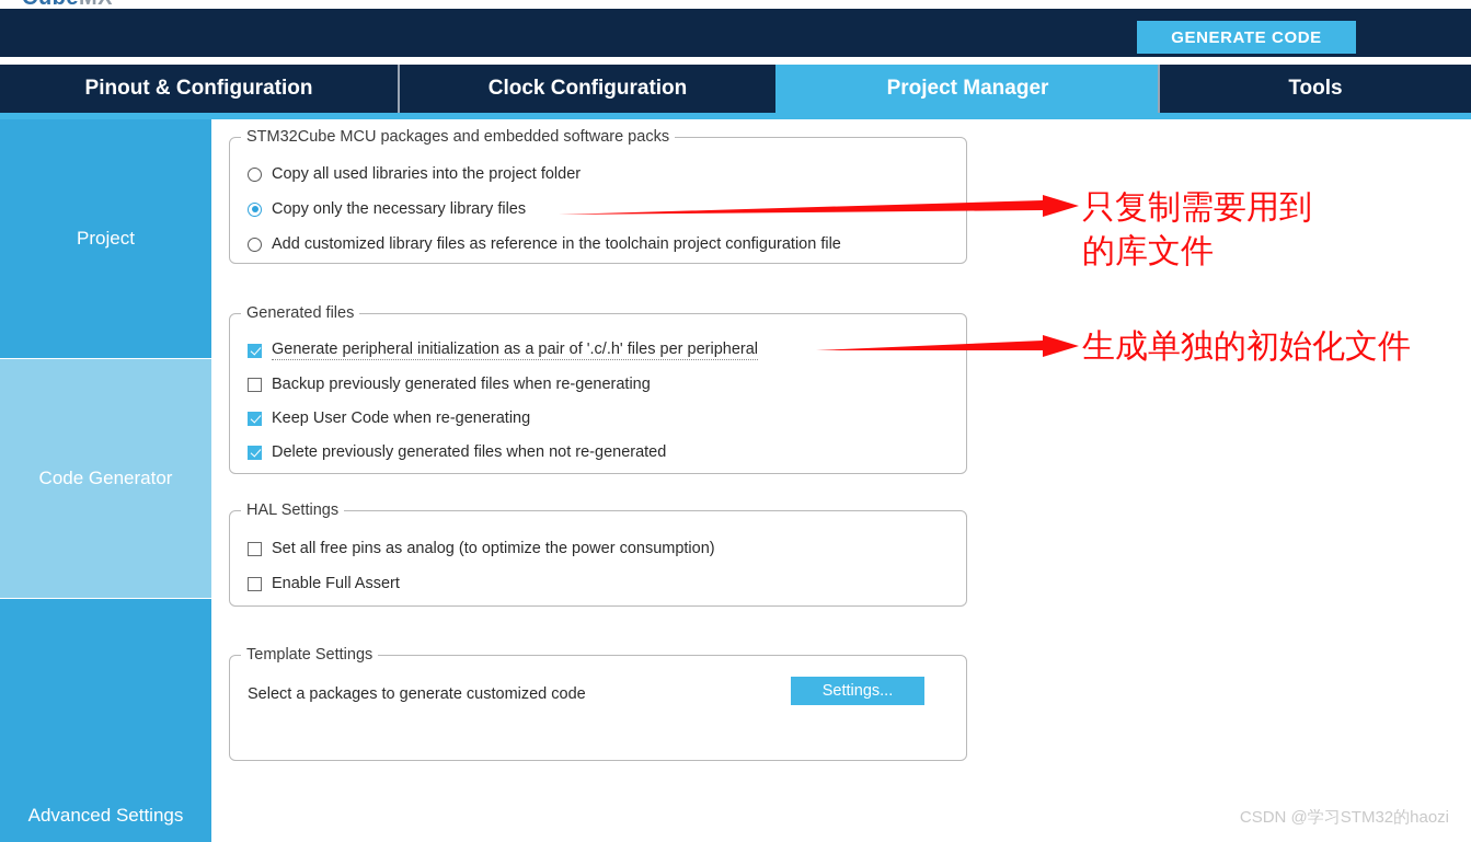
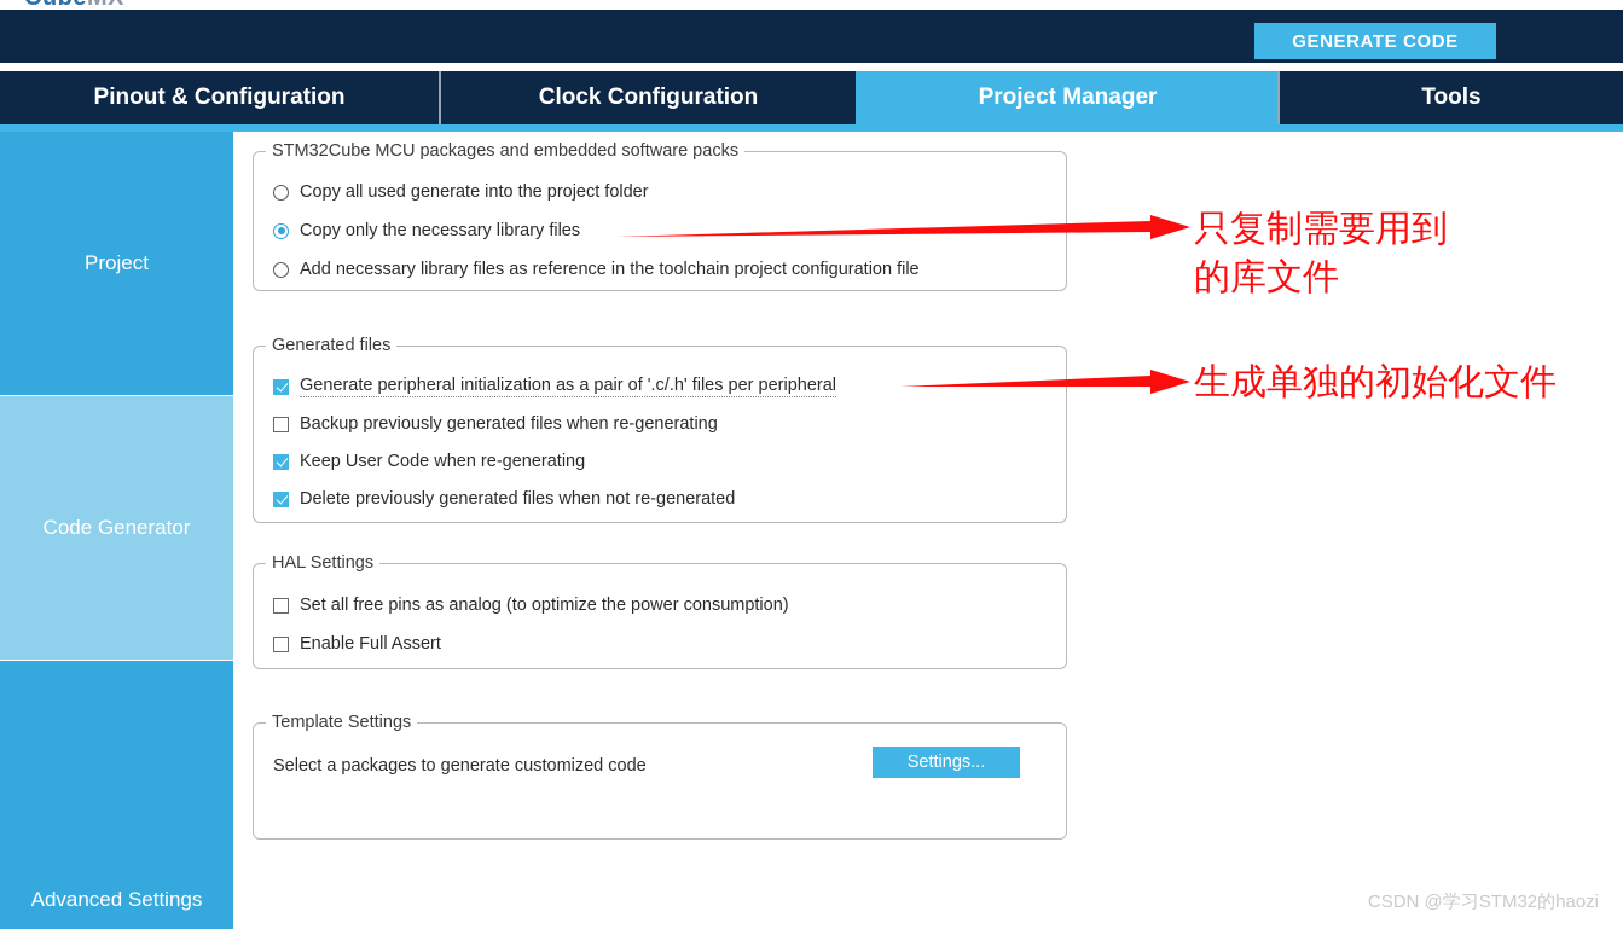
  GENERATE CODE
  Pinout & Configuration
  Clock Configuration
  Project Manager
  Tools
  Project
  Code Generator
  Advanced Settings
  STM32Cube MCU packages and embedded software packs
- Copy all used libraries into the project folder
+ Copy all used generate into the project folder
  Copy only the necessary library files
- Add customized library files as reference in the toolchain project configuration file
+ Add necessary library files as reference in the toolchain project configuration file
  Generated files
  Generate peripheral initialization as a pair of '.c/.h' files per peripheral
  Backup previously generated files when re-generating
  Keep User Code when re-generating
  Delete previously generated files when not re-generated
  HAL Settings
  Set all free pins as analog (to optimize the power consumption)
  Enable Full Assert
  Template Settings
  Select a packages to generate customized code
  Settings...
  只复制需要用到
  的库文件
  生成单独的初始化文件
  CSDN @学习STM32的haozi
